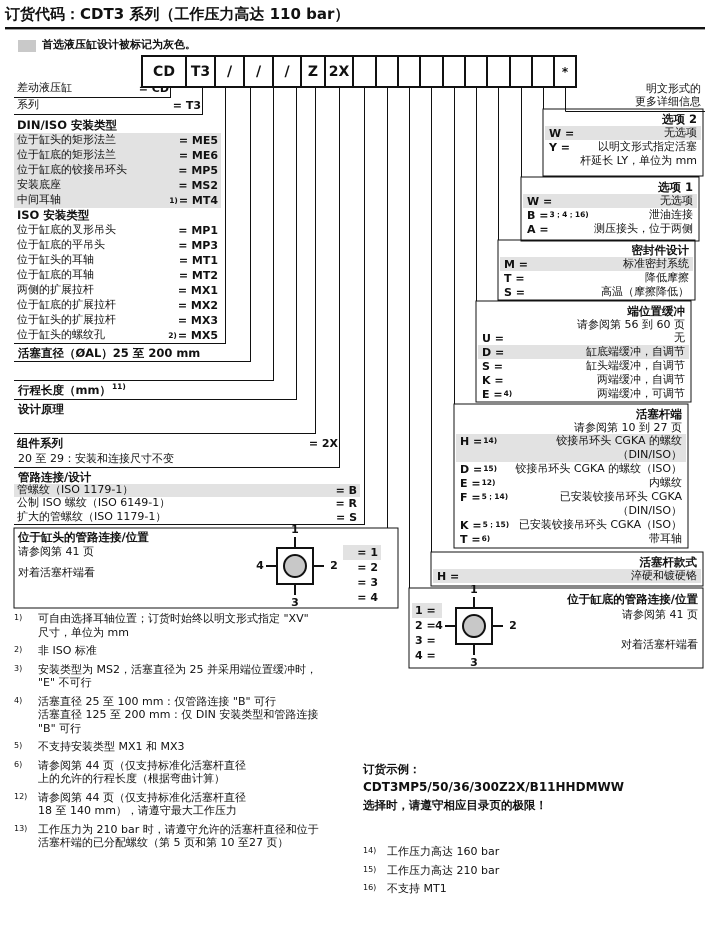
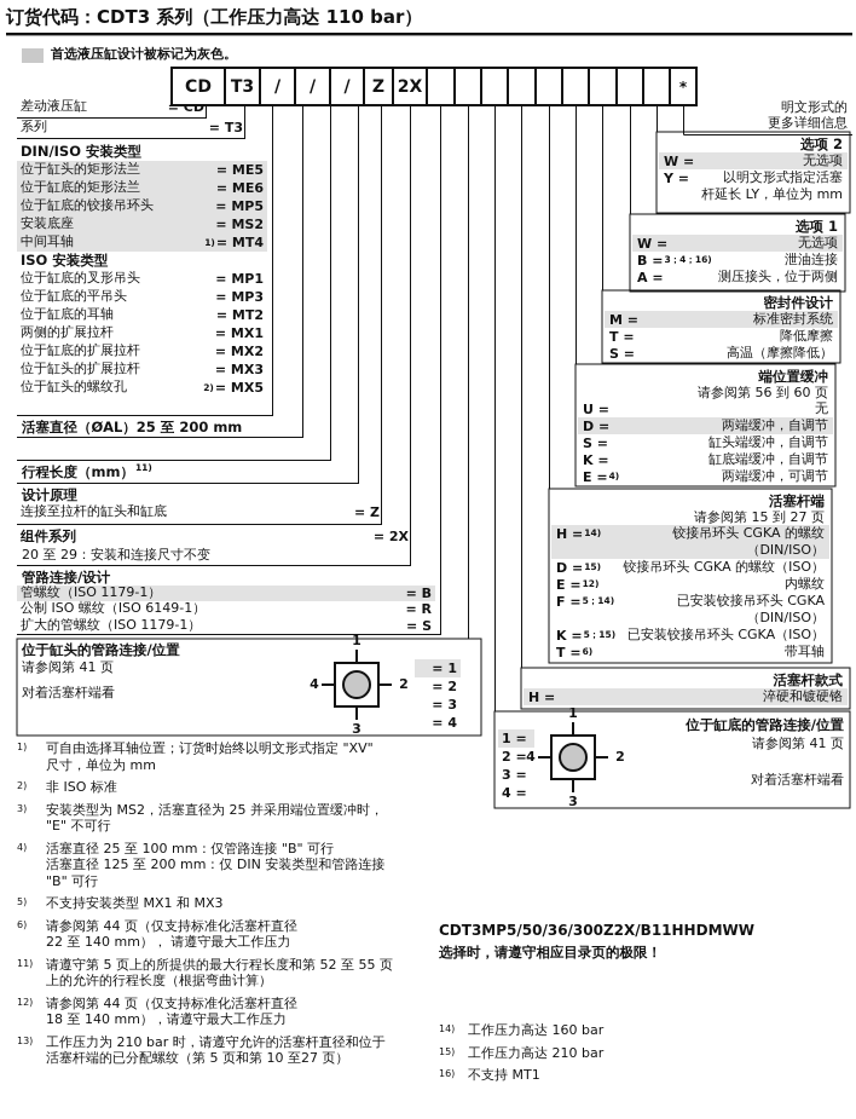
  订货代码：CDT3 系列（工作压力高达 110 bar）
  首选液压缸设计被标记为灰色。
  CD
  T3
  /
  /
  /
  Z
  2X
  *
  差动液压缸
  = CD
  系列
  = T3
  DIN/ISO 安装类型
  位于缸头的矩形法兰
  = ME5
  位于缸底的矩形法兰
  = ME6
  位于缸底的铰接吊环头
  = MP5
  安装底座
  = MS2
  中间耳轴
  1)
  = MT4
  ISO 安装类型
  位于缸底的叉形吊头
  = MP1
  位于缸底的平吊头
  = MP3
- 位于缸头的耳轴
- = MT1
  位于缸底的耳轴
  = MT2
  两侧的扩展拉杆
  = MX1
  位于缸底的扩展拉杆
  = MX2
  位于缸头的扩展拉杆
  = MX3
  位于缸头的螺纹孔
  2)
  = MX5
  活塞直径（ØAL）25 至 200 mm
  行程长度（mm）11)
  设计原理
+ 连接至拉杆的缸头和缸底
+ = Z
  组件系列
  = 2X
  20 至 29：安装和连接尺寸不变
  管路连接/设计
  管螺纹（ISO 1179-1）
  = B
  公制 ISO 螺纹（ISO 6149-1）
  = R
  扩大的管螺纹（ISO 1179-1）
  = S
  位于缸头的管路连接/位置
  请参阅第 41 页
  对着活塞杆端看
  = 1
  = 2
  = 3
  = 4
  1
  2
  3
  4
  明文形式的
  更多详细信息
  选项 2
  W =
  无选项
  Y =
  以明文形式指定活塞
  杆延长 LY，单位为 mm
  选项 1
  W =
  无选项
  B =
  3；4；16)
  泄油连接
  A =
  测压接头，位于两侧
  密封件设计
  M =
  标准密封系统
  T =
  降低摩擦
  S =
  高温（摩擦降低）
  端位置缓冲
  请参阅第 56 到 60 页
  U =
  无
  D =
- 缸底端缓冲，自调节
+ 两端缓冲，自调节
  S =
  缸头端缓冲，自调节
  K =
- 两端缓冲，自调节
+ 缸底端缓冲，自调节
  E =
  4)
  两端缓冲，可调节
  活塞杆端
- 请参阅第 10 到 27 页
+ 请参阅第 15 到 27 页
  H =
  14)
  铰接吊环头 CGKA 的螺纹
  （DIN/ISO）
  D =
  15)
  铰接吊环头 CGKA 的螺纹（ISO）
  E =
  12)
  内螺纹
  F =
  5；14)
  已安装铰接吊环头 CGKA
  （DIN/ISO）
  K =
  5；15)
  已安装铰接吊环头 CGKA（ISO）
  T =
  6)
  带耳轴
  活塞杆款式
  H =
  淬硬和镀硬铬
  位于缸底的管路连接/位置
  请参阅第 41 页
  对着活塞杆端看
  1 =
  2 =
  3 =
  4 =
  1
  2
  3
  4
  1)
  可自由选择耳轴位置；订货时始终以明文形式指定 "XV"
  尺寸，单位为 mm
  2)
  非 ISO 标准
  3)
  安装类型为 MS2，活塞直径为 25 并采用端位置缓冲时，
  "E" 不可行
  4)
  活塞直径 25 至 100 mm：仅管路连接 "B" 可行
  活塞直径 125 至 200 mm：仅 DIN 安装类型和管路连接
  "B" 可行
  5)
  不支持安装类型 MX1 和 MX3
  6)
  请参阅第 44 页（仅支持标准化活塞杆直径
+ 22 至 140 mm）， 请遵守最大工作压力
+ 11)
+ 请遵守第 5 页上的所提供的最大行程长度和第 52 至 55 页
  上的允许的行程长度（根据弯曲计算）
  12)
  请参阅第 44 页（仅支持标准化活塞杆直径
  18 至 140 mm），请遵守最大工作压力
  13)
  工作压力为 210 bar 时，请遵守允许的活塞杆直径和位于
  活塞杆端的已分配螺纹（第 5 页和第 10 至27 页）
- 订货示例：
  CDT3MP5/50/36/300Z2X/B11HHDMWW
  选择时，请遵守相应目录页的极限！
  14)
  工作压力高达 160 bar
  15)
  工作压力高达 210 bar
  16)
  不支持 MT1
